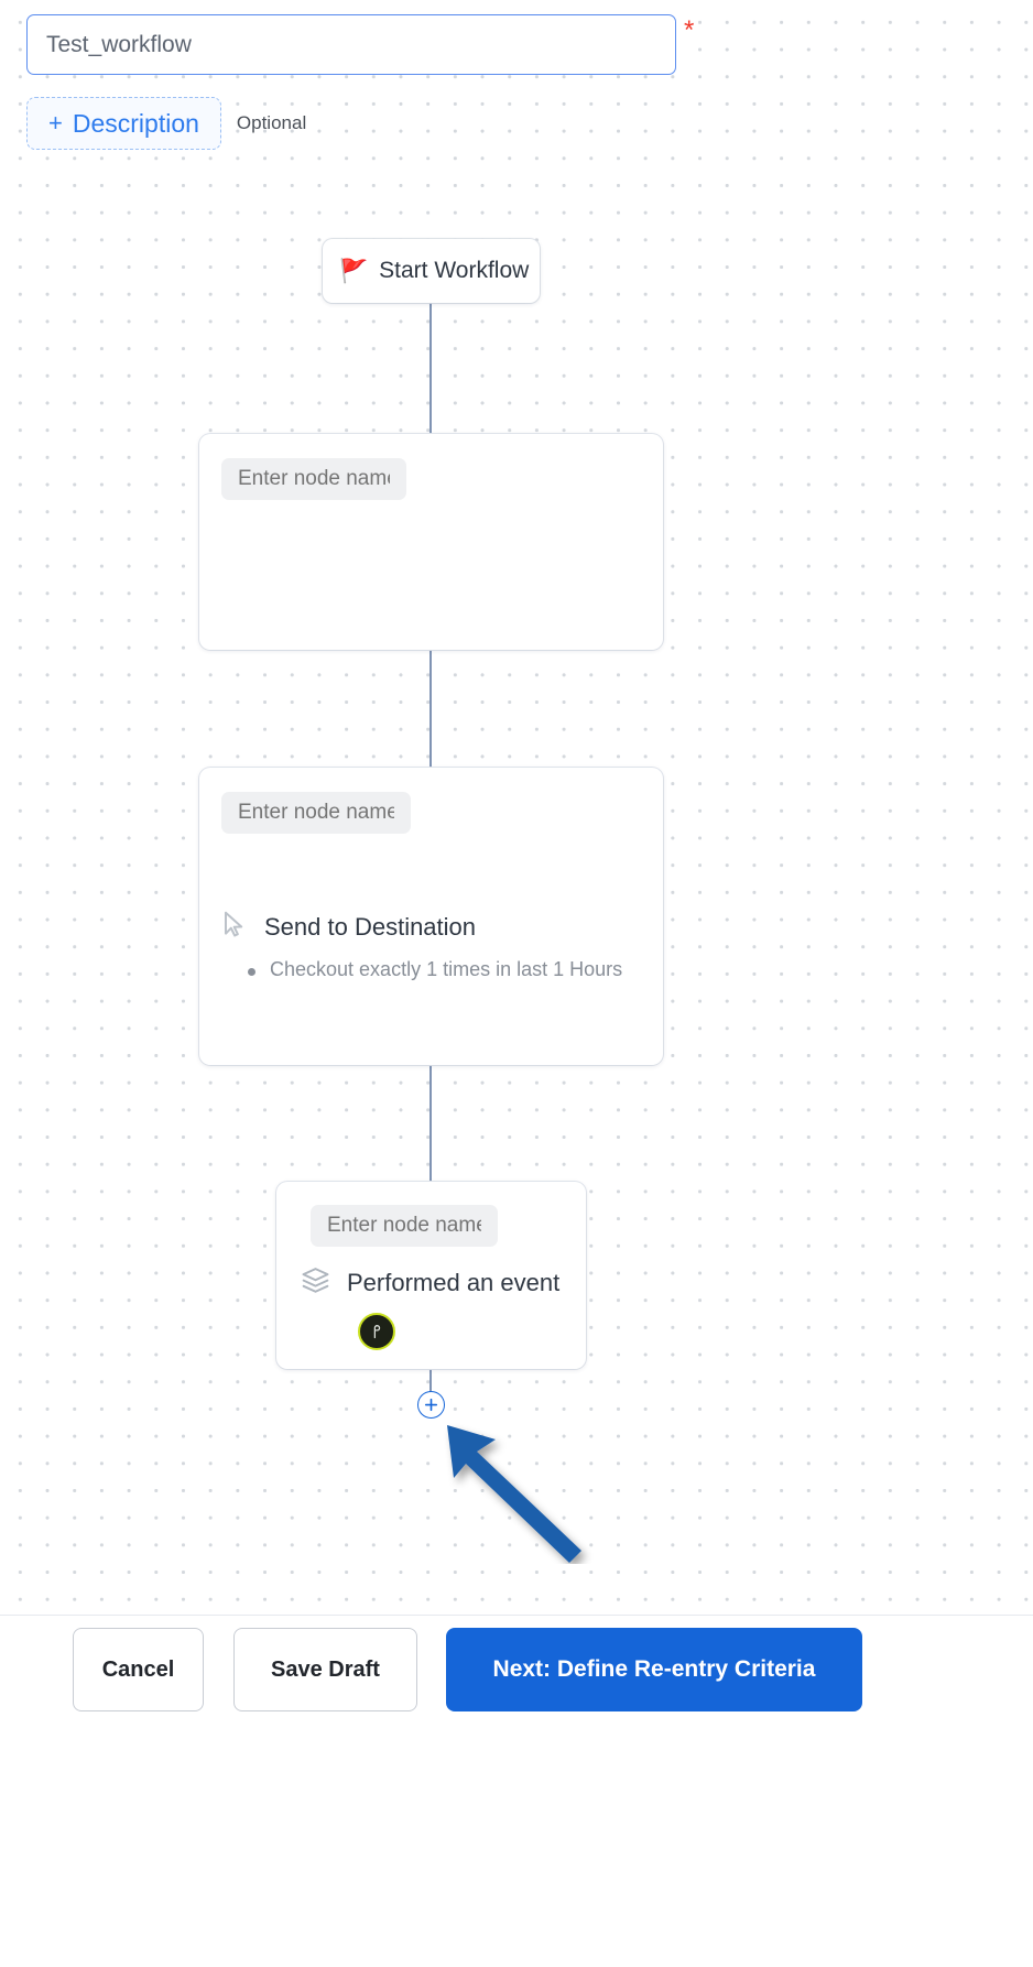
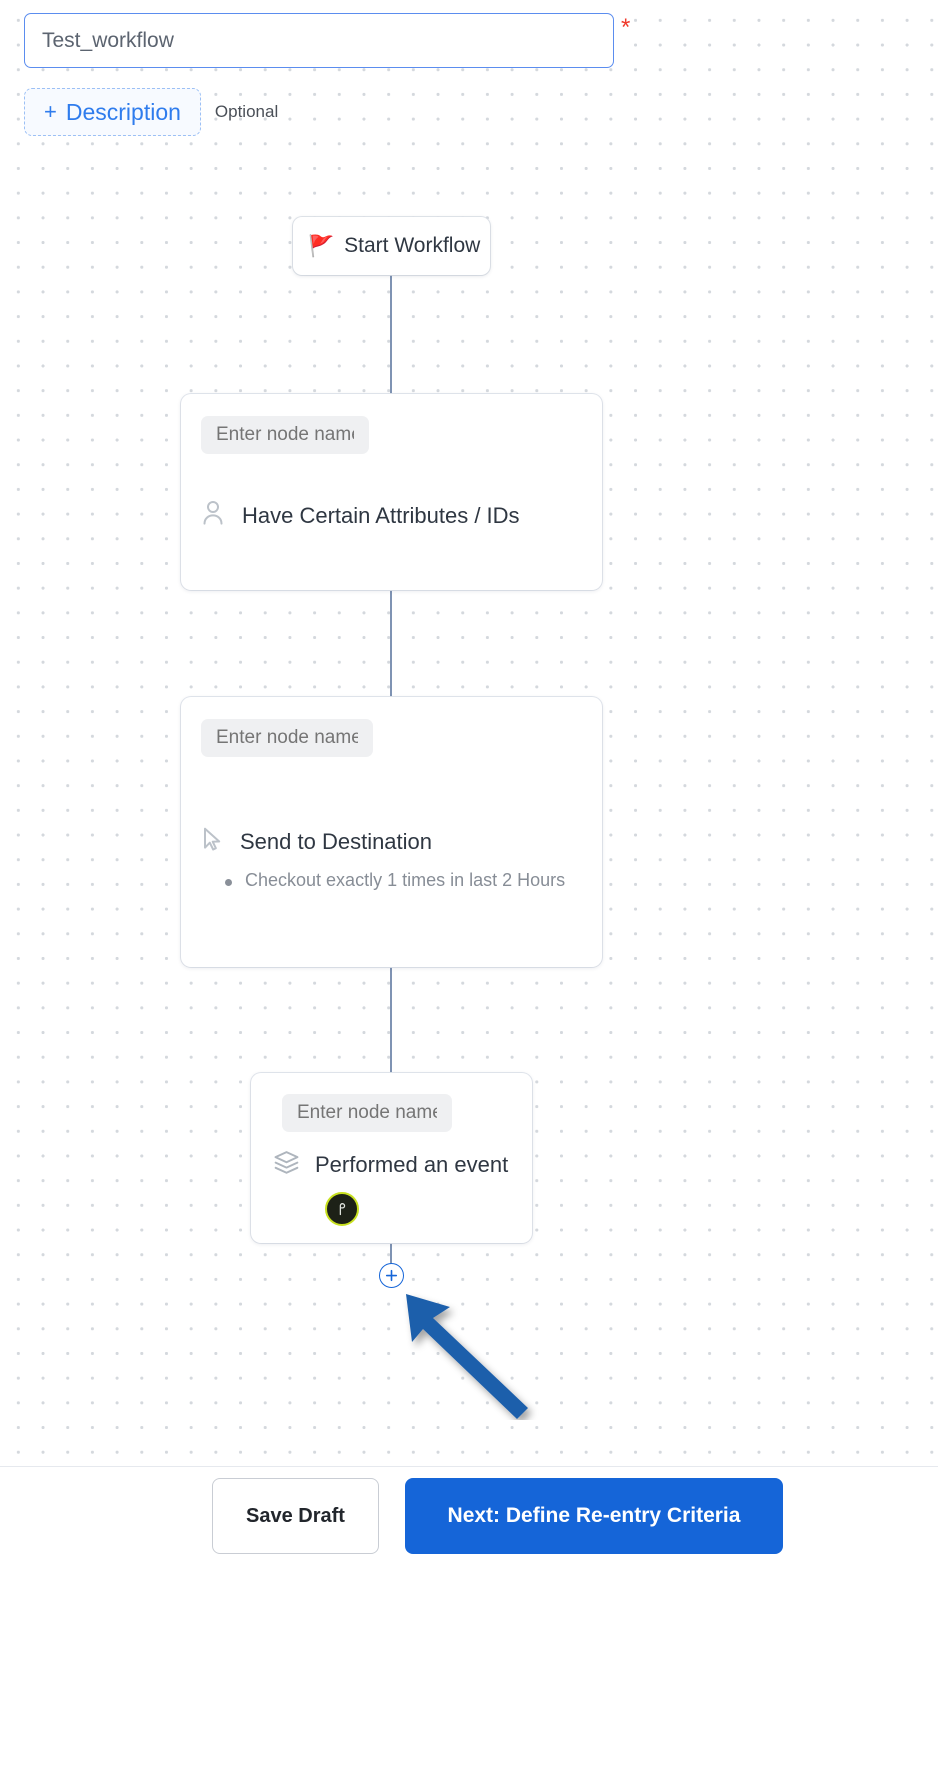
  🚩
  Start Workflow
  Enter node nam
+ Have Certain Attributes / IDs
  Enter node name
  Send to Destination
- Checkout exactly 1 times in last 1 Hours
+ Checkout exactly 1 times in last 2 Hours
  Enter node nam
  Performed an event
- Cancel
  Save Draft
  Next: Define Re-entry Criteria
  Test_workflow
  *
  +
  Description
  Optional
